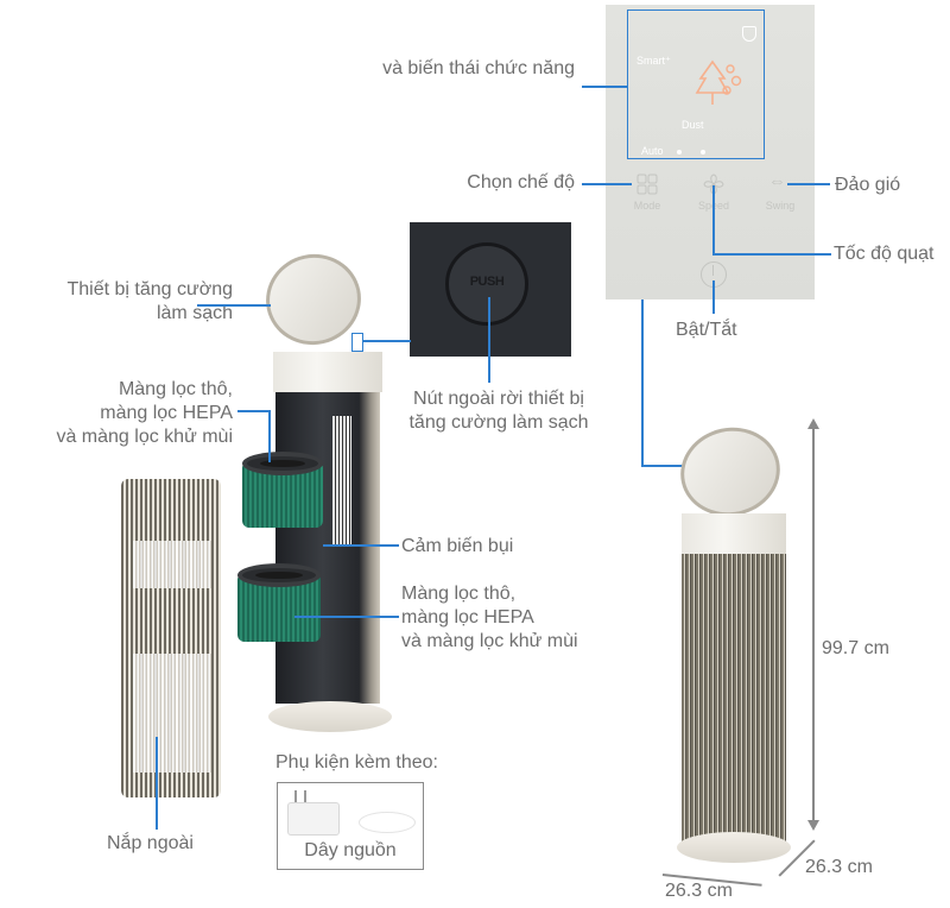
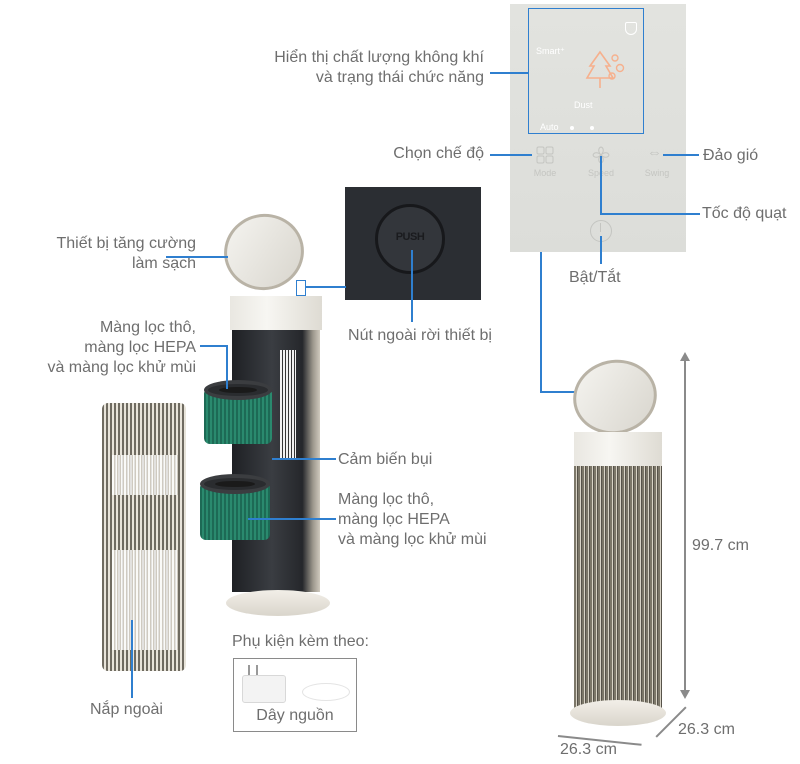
  Smart⁺
  Dust
  Auto
  Sped
  Swing
+ Hiển thị chất lượng không khí
- và biến thái chức năng
+ và trạng thái chức năng
  Chọn chế độ
  Đảo gió
  Tốc độ quạt
  Bật/Tắt
  PUSH
  Nút ngoài rời thiết bị
- tăng cường làm sạch
  Thiết bị tăng cường
  làm sạch
  Màng lọc thô,
  màng lọc HEPA
  và màng lọc khử mùi
  Cảm biến bụi
  Màng lọc thô,
  màng lọc HEPA
  và màng lọc khử mùi
  Nắp ngoài
  Phụ kiện kèm theo:
  Dây nguồn
  99.7 cm
  26.3 cm
  26.3 cm
